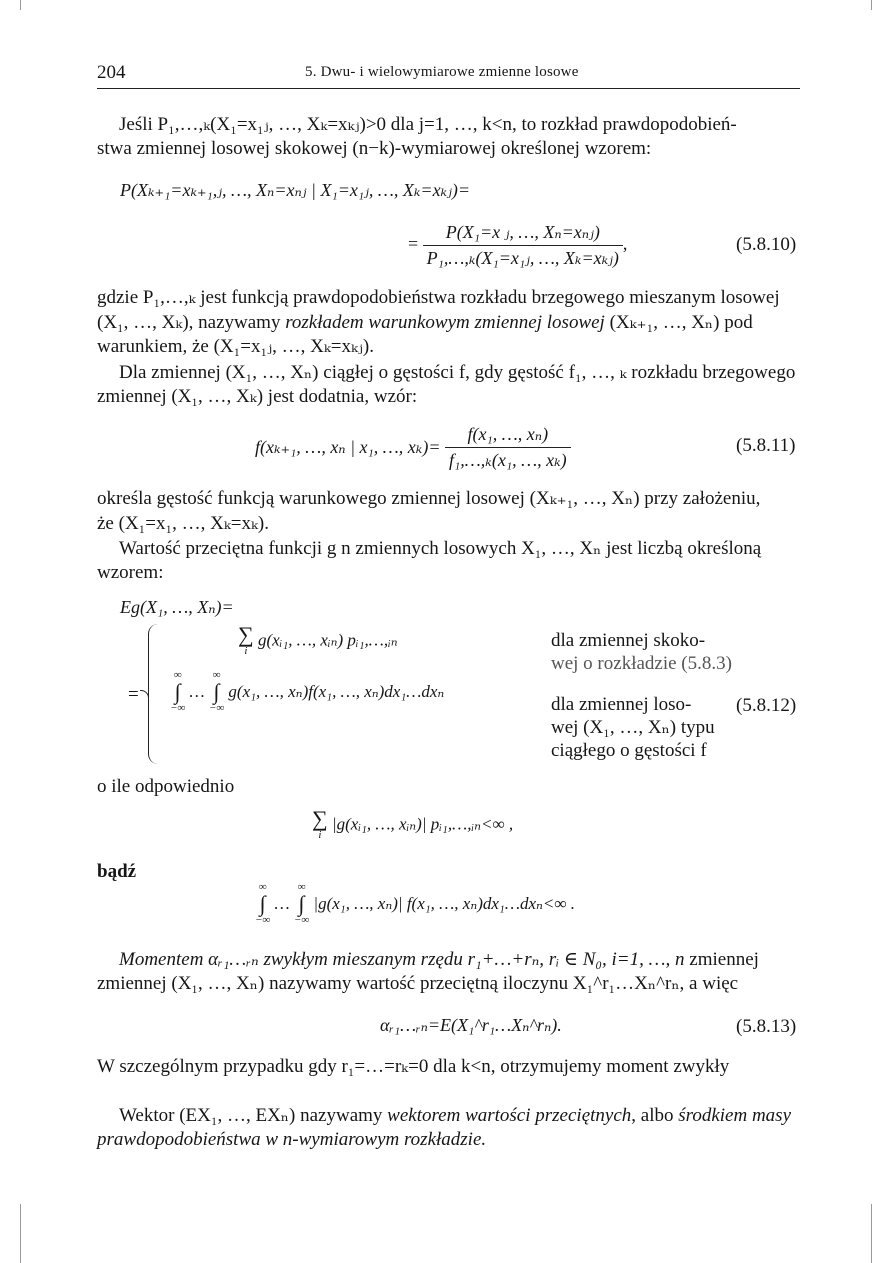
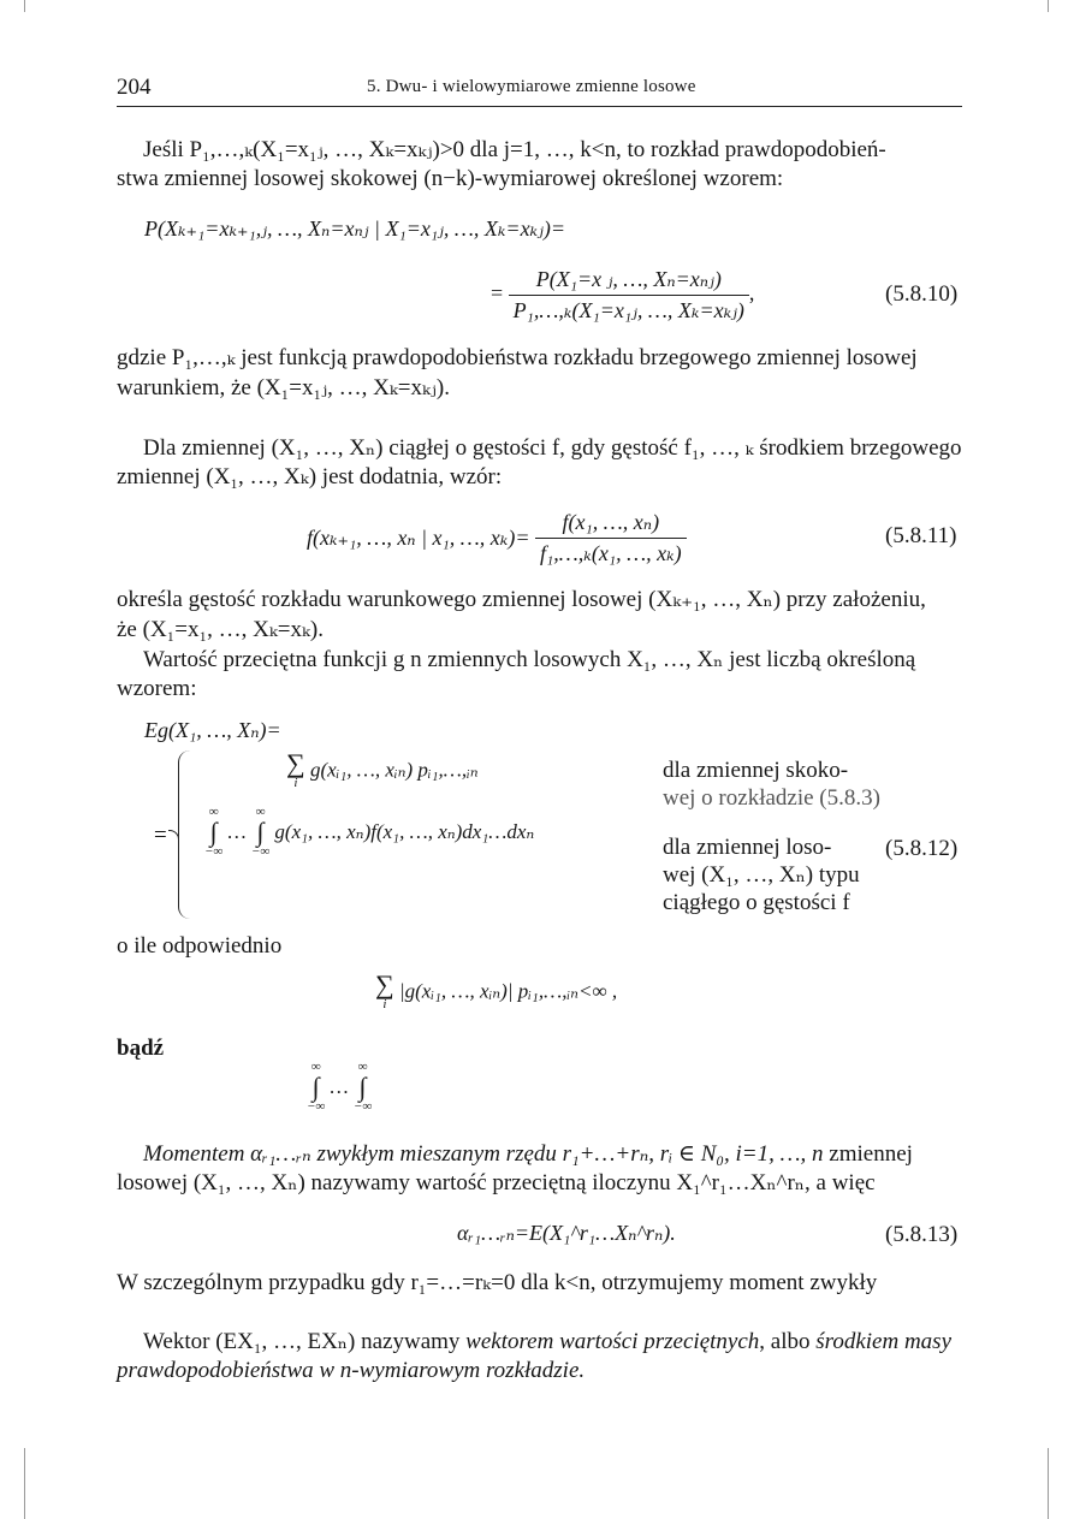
  204
  5. Dwu- i wielowymiarowe zmienne losowe
  Jeśli P₁,…,ₖ(X₁=x₁ⱼ, …, Xₖ=xₖⱼ)>0 dla j=1, …, k<n, to rozkład prawdopodobień-
  stwa zmiennej losowej skokowej (n−k)-wymiarowej określonej wzorem:
  P(Xₖ₊₁=xₖ₊₁,ⱼ, …, Xₙ=xₙⱼ | X₁=x₁ⱼ, …, Xₖ=xₖⱼ)=
  =
  P(X₁=x ⱼ, …, Xₙ=xₙⱼ)
  P₁,…,ₖ(X₁=x₁ⱼ, …, Xₖ=xₖⱼ)
  ,
  (5.8.10)
- gdzie P₁,…,ₖ jest funkcją prawdopodobieństwa rozkładu brzegowego mieszanym losowej
+ gdzie P₁,…,ₖ jest funkcją prawdopodobieństwa rozkładu brzegowego zmiennej losowej
- (X₁, …, Xₖ), nazywamy rozkładem warunkowym zmiennej losowej (Xₖ₊₁, …, Xₙ) pod
  warunkiem, że (X₁=x₁ⱼ, …, Xₖ=xₖⱼ).
- Dla zmiennej (X₁, …, Xₙ) ciągłej o gęstości f, gdy gęstość f₁, …, ₖ rozkładu brzegowego
+ Dla zmiennej (X₁, …, Xₙ) ciągłej o gęstości f, gdy gęstość f₁, …, ₖ środkiem brzegowego
  zmiennej (X₁, …, Xₖ) jest dodatnia, wzór:
  f(xₖ₊₁, …, xₙ | x₁, …, xₖ)=
  f(x₁, …, xₙ)
  f₁,…,ₖ(x₁, …, xₖ)
  (5.8.11)
- określa gęstość funkcją warunkowego zmiennej losowej (Xₖ₊₁, …, Xₙ) przy założeniu,
+ określa gęstość rozkładu warunkowego zmiennej losowej (Xₖ₊₁, …, Xₙ) przy założeniu,
  że (X₁=x₁, …, Xₖ=xₖ).
  Wartość przeciętna funkcji g n zmiennych losowych X₁, …, Xₙ jest liczbą określoną
  wzorem:
  Eg(X₁, …, Xₙ)=
  =
  ∑
  i
  g(xᵢ₁, …, xᵢₙ) pᵢ₁,…,ᵢₙ
  dla zmiennej skoko-
  wej o rozkładzie (5.8.3)
  ∞
  ∫
  −∞
  …
  ∞
  ∫
  −∞
  g(x₁, …, xₙ)f(x₁, …, xₙ)dx₁…dxₙ
  dla zmiennej loso-
  wej (X₁, …, Xₙ) typu
  ciągłego o gęstości f
  (5.8.12)
  o ile odpowiednio
  ∑
  i
  |g(xᵢ₁, …, xᵢₙ)| pᵢ₁,…,ᵢₙ<∞ ,
  bądź
  ∞
  ∫
  −∞
  …
  ∞
  ∫
  −∞
- |g(x₁, …, xₙ)| f(x₁, …, xₙ)dx₁…dxₙ<∞ .
  Momentem αᵣ₁…ᵣₙ zwykłym mieszanym rzędu r₁+…+rₙ, rᵢ ∈ N₀, i=1, …, n zmiennej
- zmiennej (X₁, …, Xₙ) nazywamy wartość przeciętną iloczynu X₁^r₁…Xₙ^rₙ, a więc
+ losowej (X₁, …, Xₙ) nazywamy wartość przeciętną iloczynu X₁^r₁…Xₙ^rₙ, a więc
  αᵣ₁…ᵣₙ=E(X₁^r₁…Xₙ^rₙ).
  (5.8.13)
  W szczególnym przypadku gdy r₁=…=rₖ=0 dla k<n, otrzymujemy moment zwykły
  Wektor (EX₁, …, EXₙ) nazywamy wektorem wartości przeciętnych, albo środkiem masy
  prawdopodobieństwa w n-wymiarowym rozkładzie.
